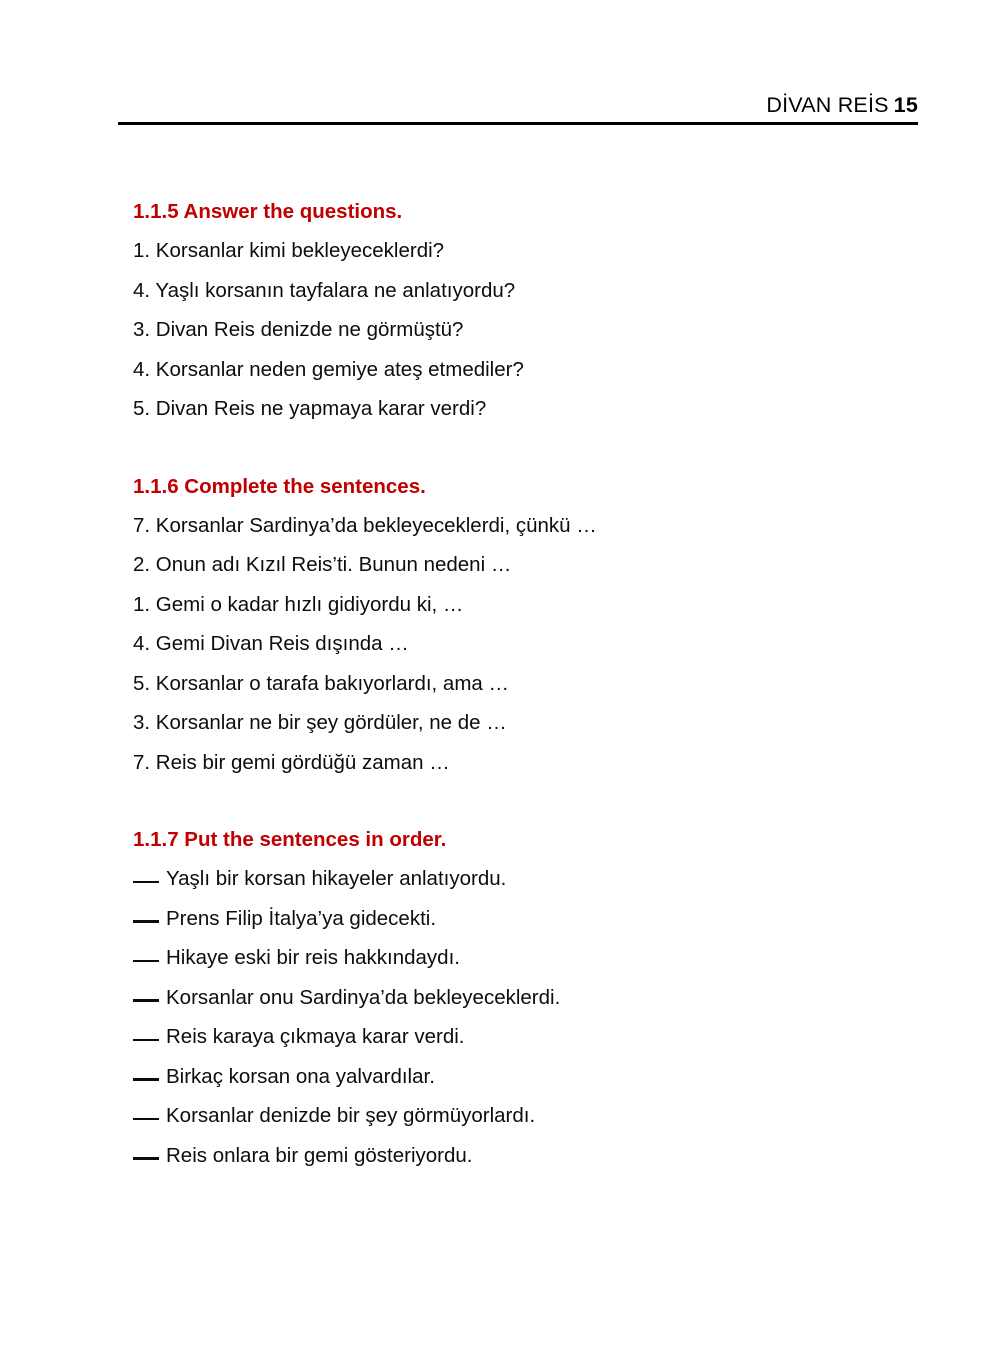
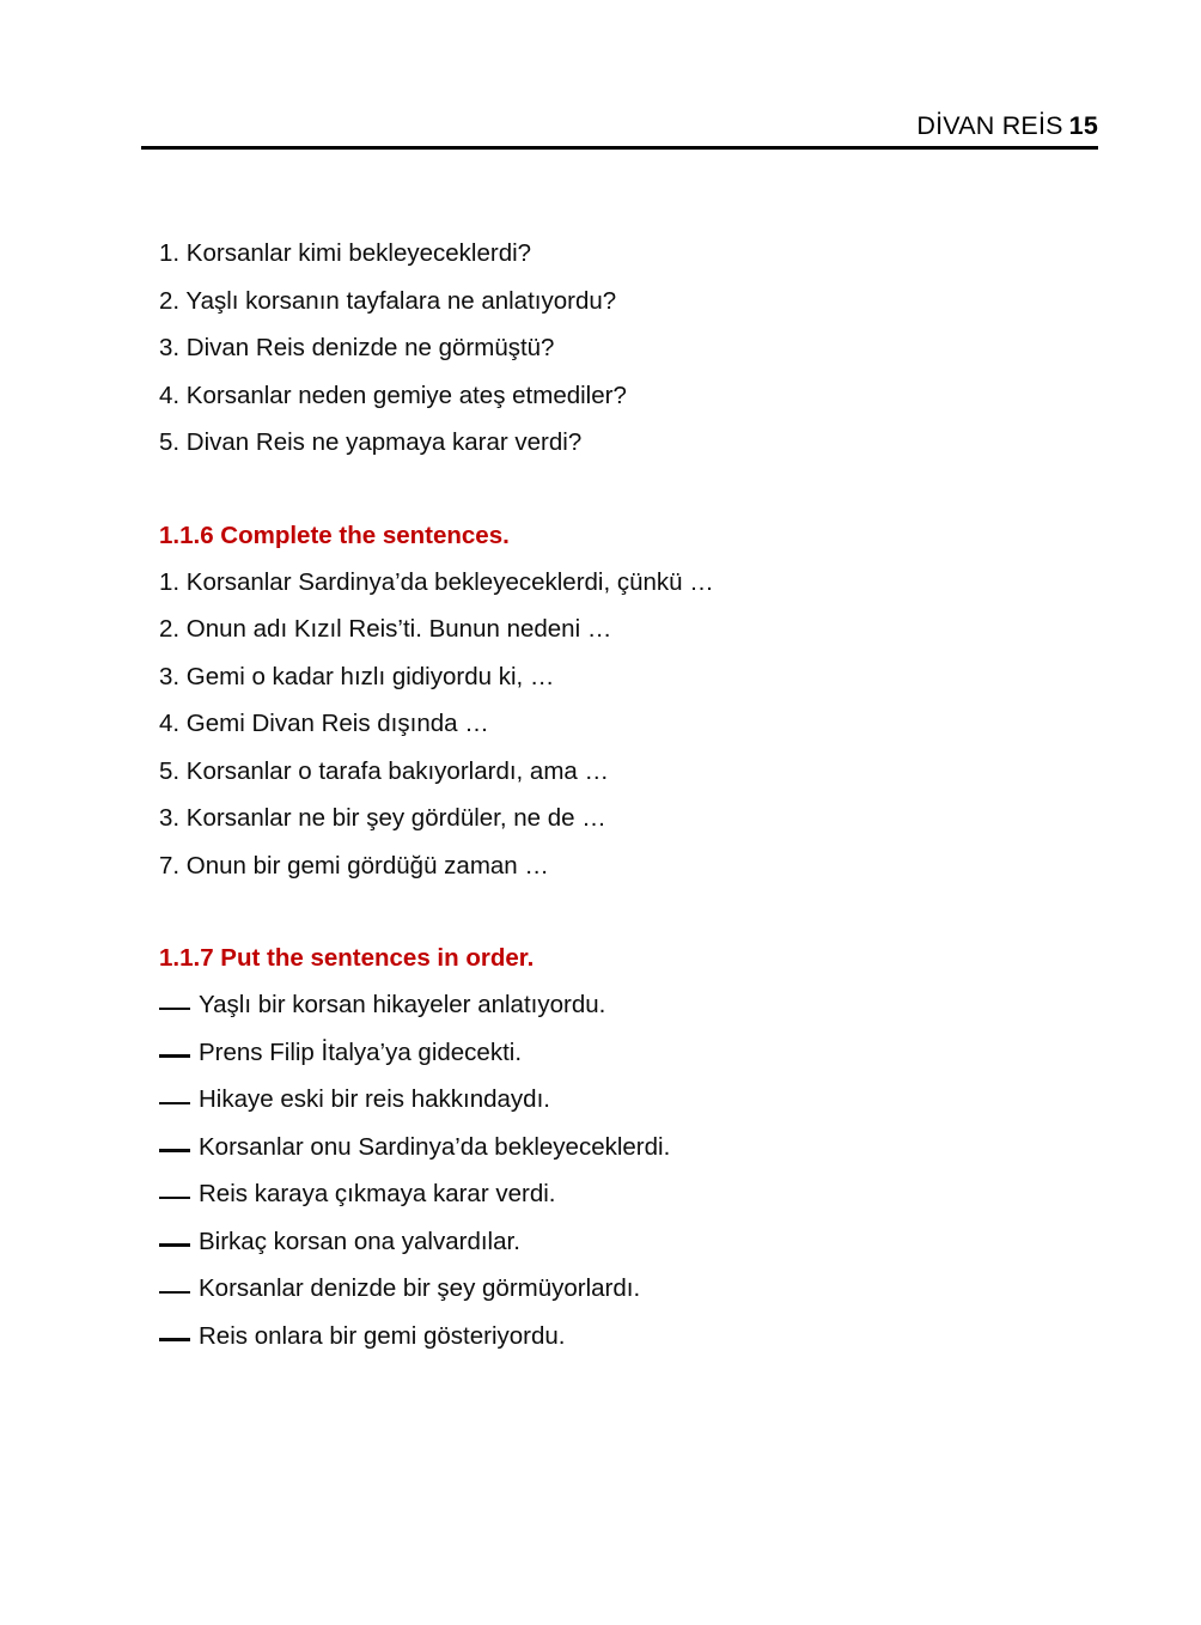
  DİVAN REİS 15
- 1.1.5 Answer the questions.
  1. Korsanlar kimi bekleyeceklerdi?
- 4. Yaşlı korsanın tayfalara ne anlatıyordu?
+ 2. Yaşlı korsanın tayfalara ne anlatıyordu?
  3. Divan Reis denizde ne görmüştü?
  4. Korsanlar neden gemiye ateş etmediler?
  5. Divan Reis ne yapmaya karar verdi?
  1.1.6 Complete the sentences.
- 7. Korsanlar Sardinya’da bekleyeceklerdi, çünkü …
+ 1. Korsanlar Sardinya’da bekleyeceklerdi, çünkü …
  2. Onun adı Kızıl Reis’ti. Bunun nedeni …
- 1. Gemi o kadar hızlı gidiyordu ki, …
+ 3. Gemi o kadar hızlı gidiyordu ki, …
  4. Gemi Divan Reis dışında …
  5. Korsanlar o tarafa bakıyorlardı, ama …
  3. Korsanlar ne bir şey gördüler, ne de …
- 7. Reis bir gemi gördüğü zaman …
+ 7. Onun bir gemi gördüğü zaman …
  1.1.7 Put the sentences in order.
  Yaşlı bir korsan hikayeler anlatıyordu.
  Prens Filip İtalya’ya gidecekti.
  Hikaye eski bir reis hakkındaydı.
  Korsanlar onu Sardinya’da bekleyeceklerdi.
  Reis karaya çıkmaya karar verdi.
  Birkaç korsan ona yalvardılar.
  Korsanlar denizde bir şey görmüyorlardı.
  Reis onlara bir gemi gösteriyordu.
